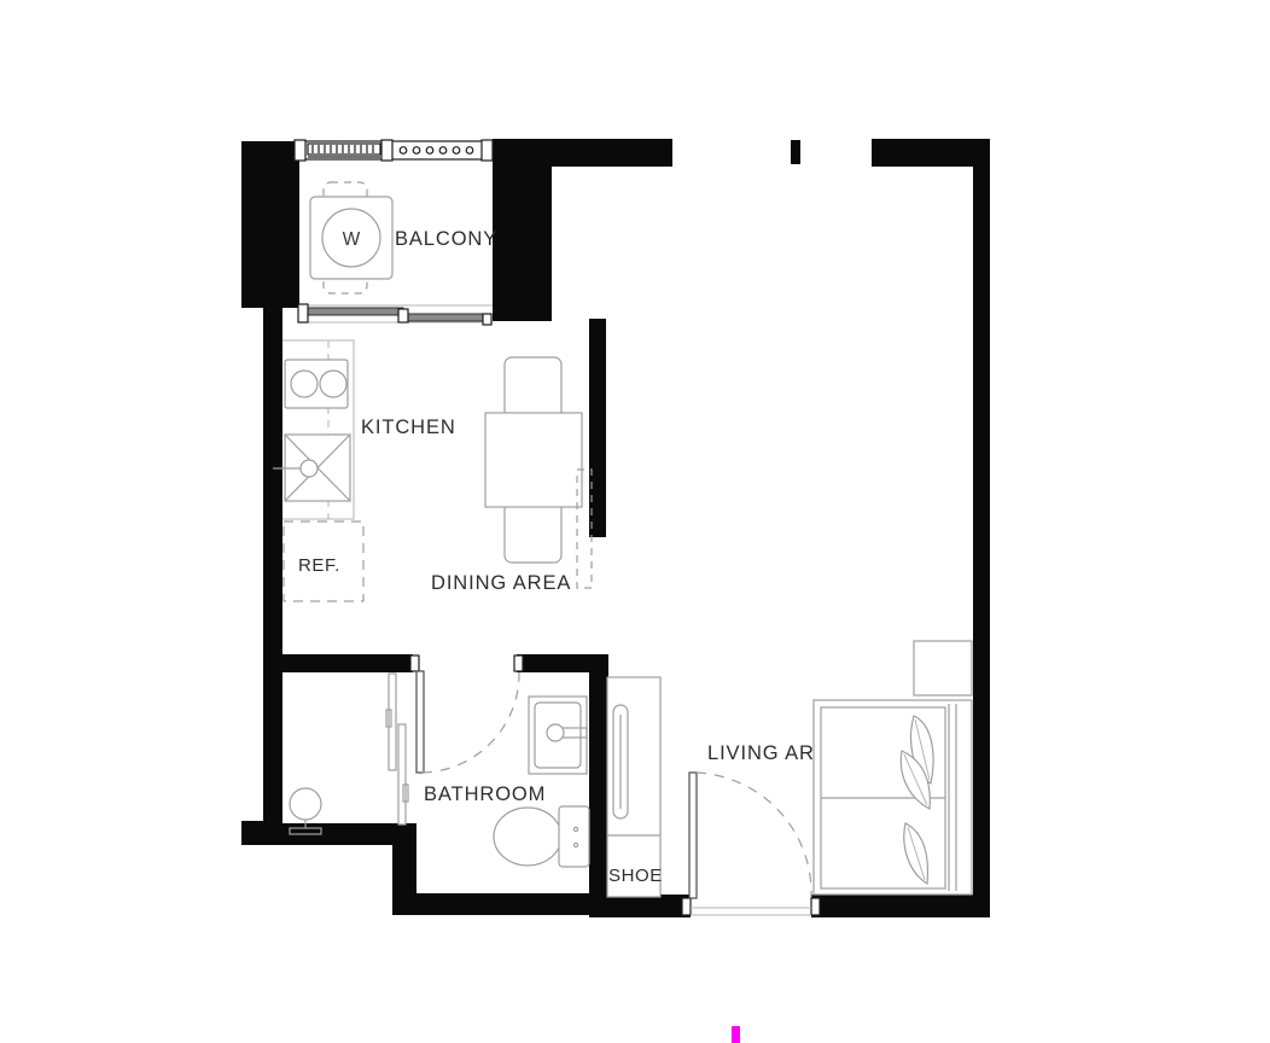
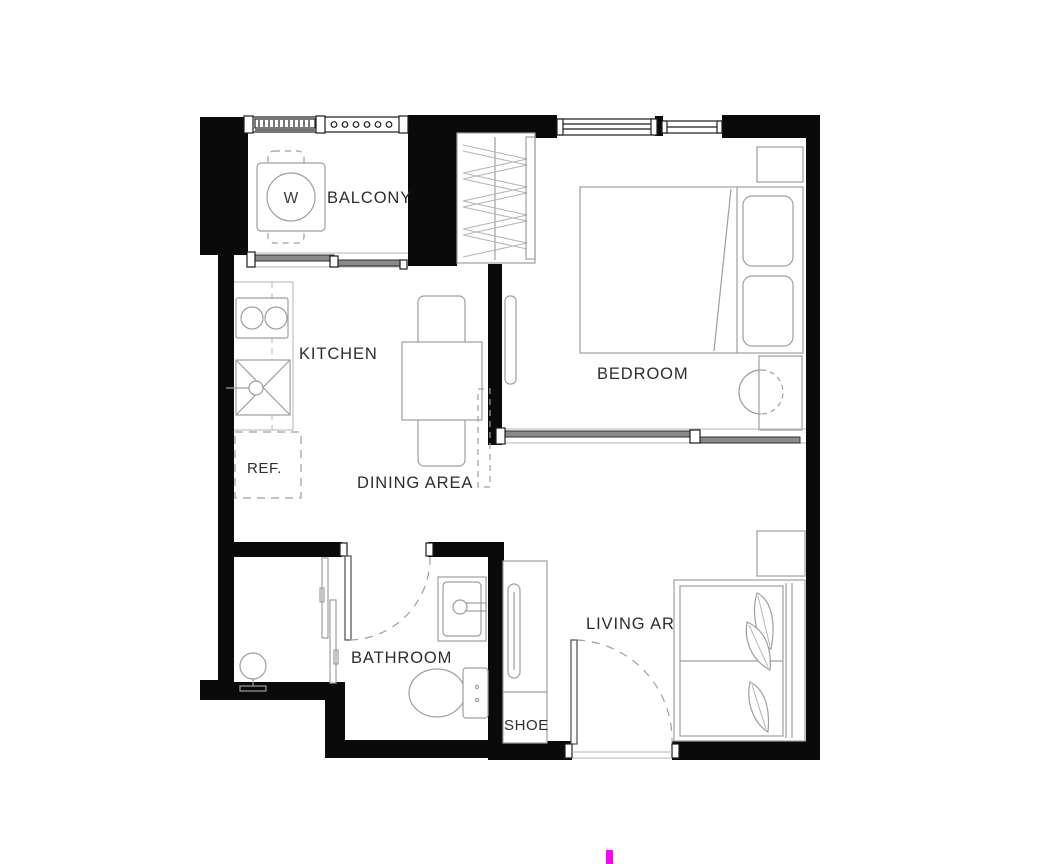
  W
  BALCONY
+ BEDROOM
  REF.
  KITCHEN
  DINING AREA
  BATHROOM
  SHOE
  LIVING AR
